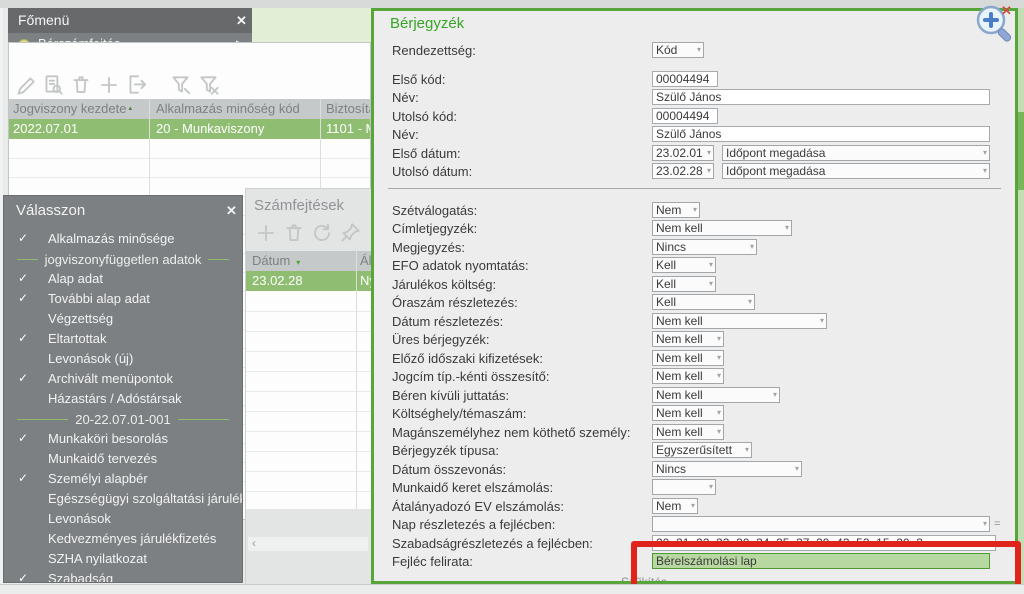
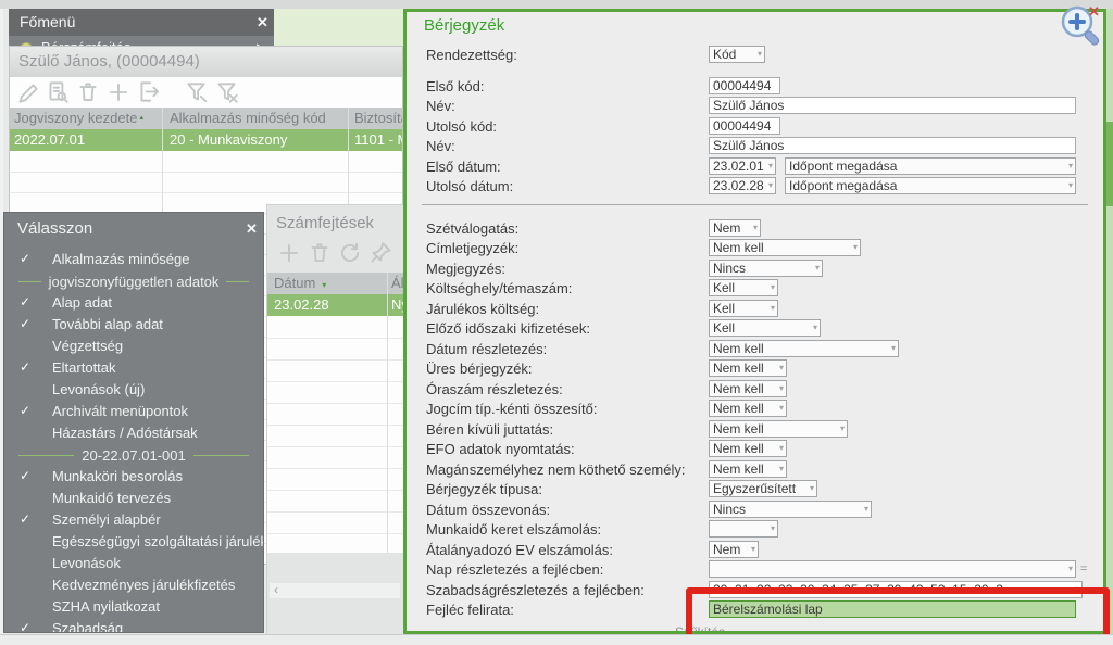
  Főmenü
  ✕
+ Szülő János, (00004494)
  Jogviszony kezdete
  Alkalmazás minőség kód
  Biztosít
  2022.07.01
  20 - Munkaviszony
  1101 -
  Válasszon
  ✕
  ✓
  Alkalmazás minősége
  jogviszonyfüggetlen adatok
  ✓
  Alap adat
  ✓
  További alap adat
  Végzettség
  ✓
  Eltartottak
  Levonások (új)
  ✓
  Archivált menüpontok
  Házastárs / Adóstársak
  20-22.07.01-001
  ✓
  Munkaköri besorolás
  Munkaidő tervezés
  ✓
  Személyi alapbér
  Egészségügyi szolgáltatási járulé
  Levonások
  Kedvezményes járulékfizetés
  SZHA nyilatkozat
  ✓
  Szabadság
  Számfejtések
  Dátum ▾
  23.02.28
  ‹
  Bérjegyzék
  Rendezettség:
  Kód
  ▾
  Első kód:
  00004494
  Név:
  Szülő János
  Utolsó kód:
  00004494
  Név:
  Szülő János
  Első dátum:
  23.02.01
  ▾
  Időpont megadása
  ▾
  Utolsó dátum:
  23.02.28
  ▾
  Időpont megadása
  ▾
  Szétválogatás:
  Nem
  ▾
  Címletjegyzék:
  Nem kell
  ▾
  Megjegyzés:
  Nincs
  ▾
- EFO adatok nyomtatás:
+ Költséghely/témaszám:
  Kell
  ▾
  Járulékos költség:
  Kell
  ▾
- Óraszám részletezés:
+ Előző időszaki kifizetések:
  Kell
  ▾
  Dátum részletezés:
  Nem kell
  ▾
  Üres bérjegyzék:
  Nem kell
  ▾
- Előző időszaki kifizetések:
+ Óraszám részletezés:
  Nem kell
  ▾
  Jogcím típ.-kénti összesítő:
  Nem kell
  ▾
  Béren kívüli juttatás:
  Nem kell
  ▾
- Költséghely/témaszám:
+ EFO adatok nyomtatás:
  Nem kell
  ▾
  Magánszemélyhez nem köthető személy:
  Nem kell
  ▾
  Bérjegyzék típusa:
  Egyszerűsített
  ▾
  Dátum összevonás:
  Nincs
  ▾
  Munkaidő keret elszámolás:
  ▾
  Átalányadozó EV elszámolás:
  Nem
  ▾
  Nap részletezés a fejlécben:
  ▾
  =
  Szabadságrészletezés a fejlécben:
  20. 21. 22. 23. 30. 34. 35. 37. 39. 43. 53. 15. 20. 3
  ▾
  Fejléc felirata:
  Bérelszámolási lap
  ✕
